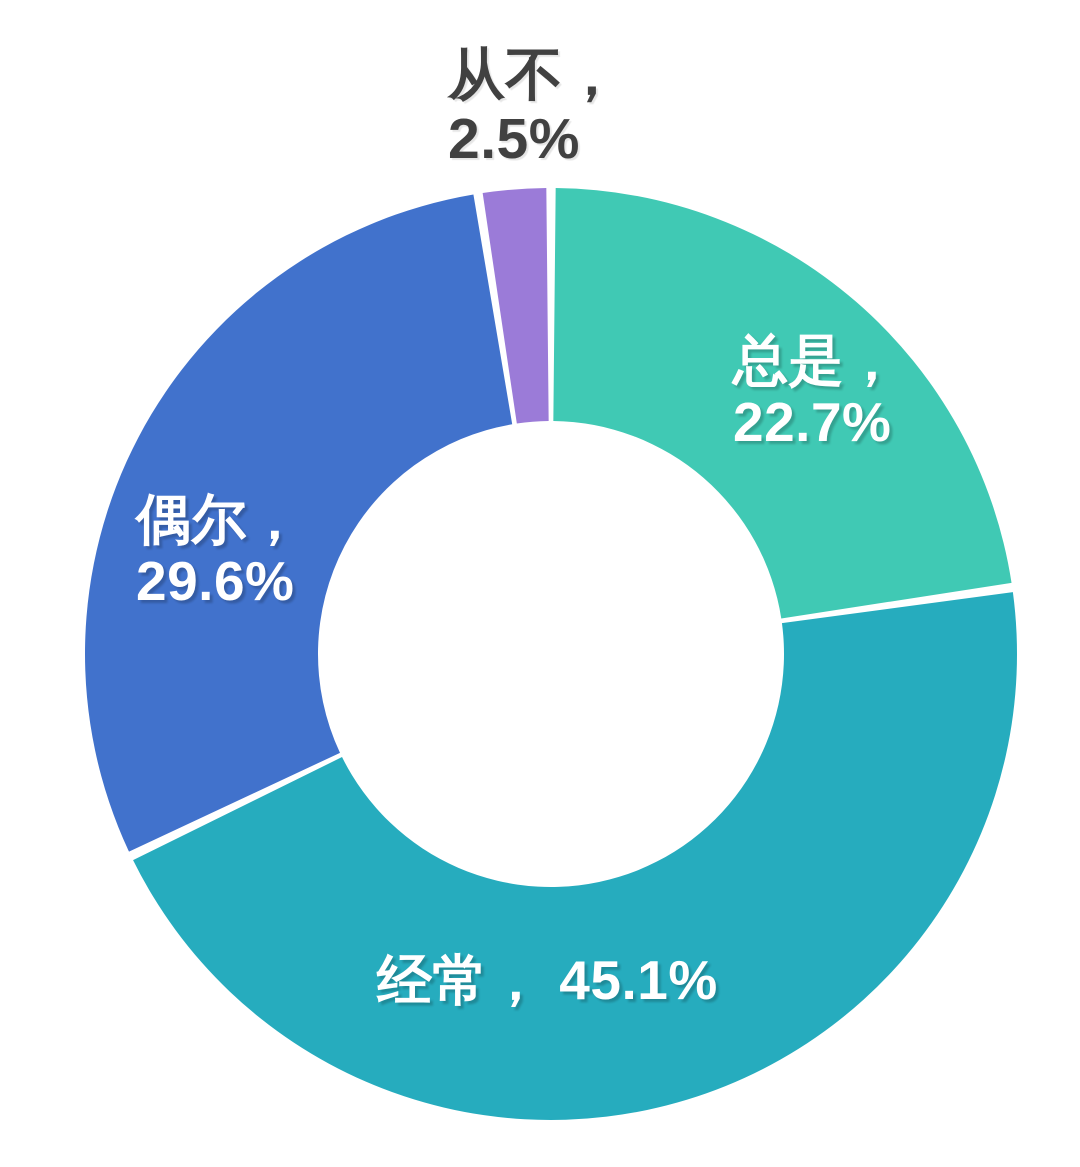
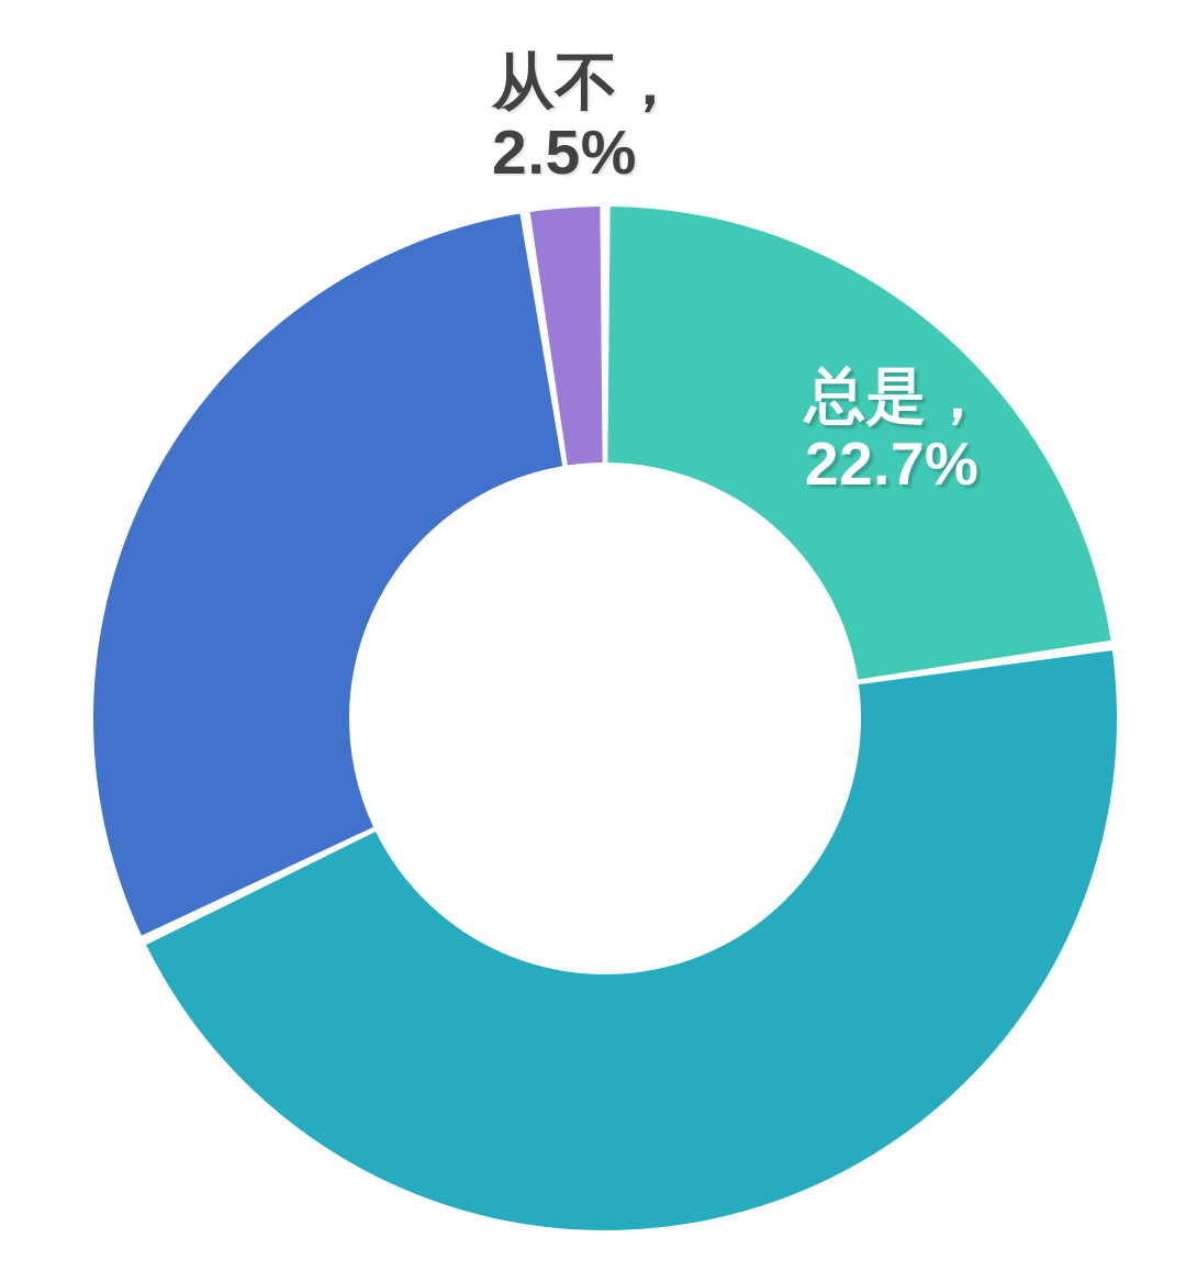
  从不，
  2.5%
  总是，
  22.7%
- 偶尔，
- 29.6%
- 经常， 45.1%
